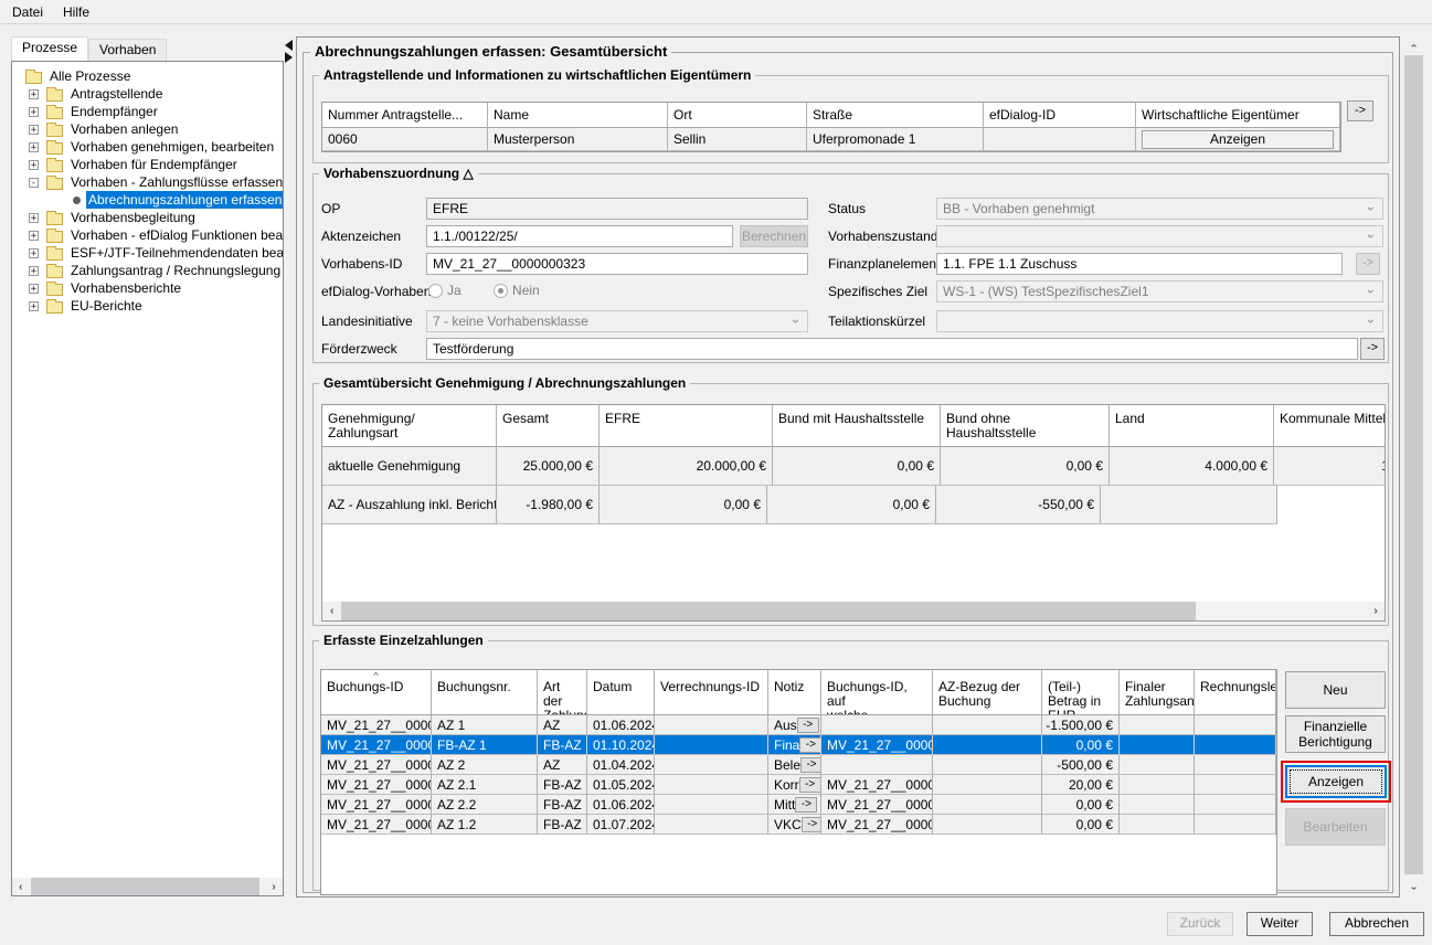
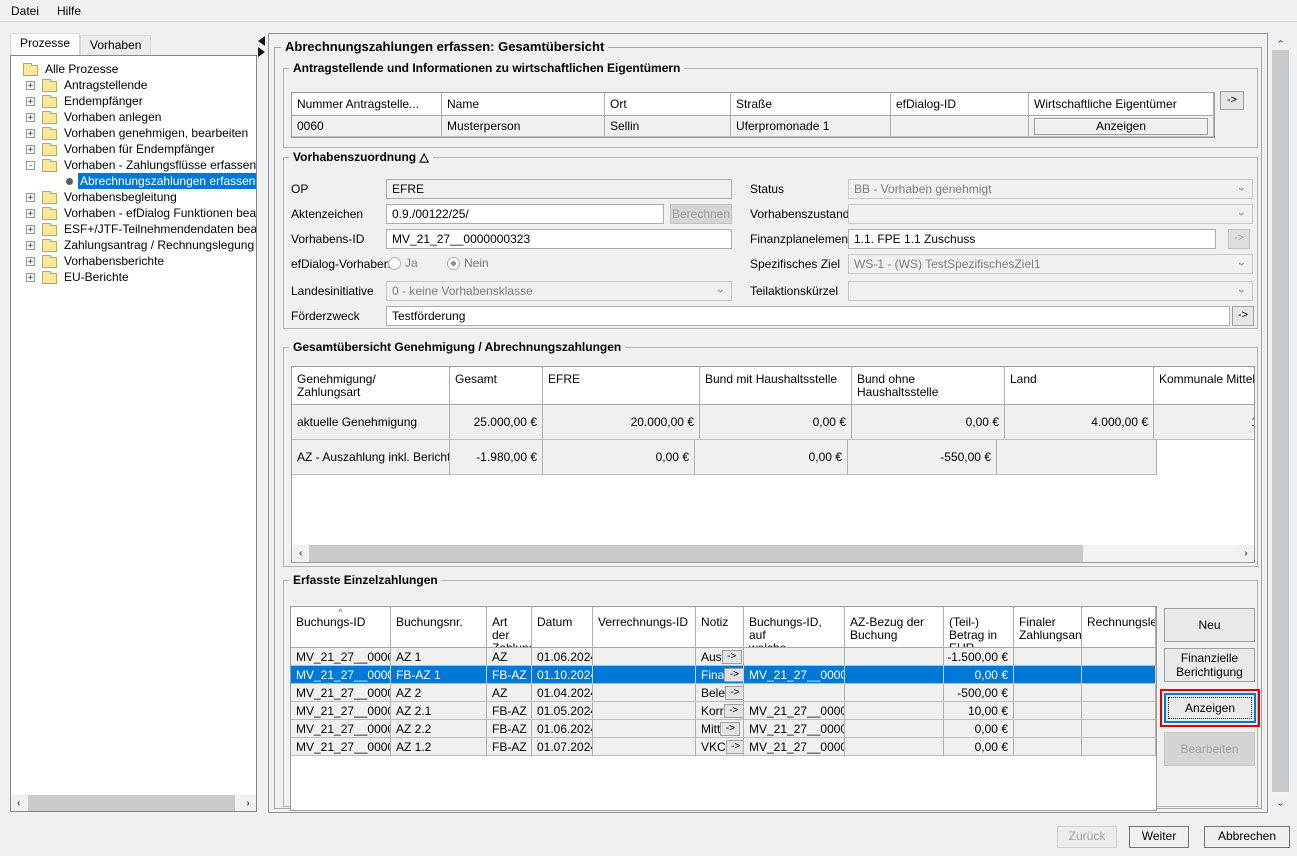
  Datei
  Hilfe
  Prozesse
  Vorhaben
  Alle Prozesse
  +
  Antragstellende
  +
  Endempfänger
  +
  Vorhaben anlegen
  +
  Vorhaben genehmigen, bearbeiten
  +
  Vorhaben für Endempfänger
  -
  Vorhaben - Zahlungsflüsse erfassen
  Abrechnungszahlungen erfassen
  +
  Vorhabensbegleitung
  +
  Vorhaben - efDialog Funktionen bea
  +
  ESF+/JTF-Teilnehmendendaten bea
  +
  Zahlungsantrag / Rechnungslegung
  +
  Vorhabensberichte
  +
  EU-Berichte
  ›
  Abrechnungszahlungen erfassen: Gesamtübersicht
  Antragstellende und Informationen zu wirtschaftlichen Eigentümern
  Nummer Antragstelle...
  Name
  Ort
  Straße
  efDialog-ID
  Wirtschaftliche Eigentümer
  0060
  Musterperson
  Sellin
  Uferpromonade 1
  Anzeigen
  ->
  Vorhabenszuordnung △
  OP
  EFRE
  Aktenzeichen
- 1.1./00122/25/
+ 0.9./00122/25/
  Berechnen
  Vorhabens-ID
  MV_21_27__0000000323
  efDialog-Vorhabe
  Ja Nein
  Landesinitiative
- 7 - keine Vorhabensklasse
+ 0 - keine Vorhabensklasse
  Förderzweck
  Testförderung
  ->
  Status
  BB - Vorhaben genehmigt
  Vorhabenszustand
  Finanzplanelemen
  1.1. FPE 1.1 Zuschuss
  ->
  Spezifisches Ziel
  WS-1 - (WS) TestSpezifischesZiel1
  Teilaktionskürzel
  Gesamtübersicht Genehmigung / Abrechnungszahlungen
  Genehmigung/
  Zahlungsart
  Gesamt
  EFRE
  Bund mit Haushaltsstelle
  Bund ohne Haushaltsstelle
  Land
  Kommunale Mittel
  aktuelle Genehmigung
  25.000,00 €
  20.000,00 €
  0,00 €
  0,00 €
  4.000,00 €
  AZ - Auszahlung inkl. Bericht
  -1.980,00 €
  0,00 €
  0,00 €
  -550,00 €
  ›
  Erfasste Einzelzahlungen
  Buchungs-ID
  ^
  Buchungsnr.
  Art der
  Datum
  Verrechnungs-ID
  Notiz
  Buchungs-ID, auf
  AZ-Bezug der
  Buchung
  (Teil-)
  Betrag in
  Finaler
  Zahlungsan
  Rechnungsle
  MV_21_27__000
  AZ 1
  AZ
  01.06.202
  Aus
  ->
  -1.500,00 €
  MV_21_27__000
  FB-AZ 1
  FB-AZ
  01.10.202
  Fina
  ->
  MV_21_27__0000
  0,00 €
  MV_21_27__000
  AZ 2
  AZ
  01.04.202
  Bele
  ->
  -500,00 €
  MV_21_27__000
  AZ 2.1
  FB-AZ
  01.05.202
  Korr
  ->
  MV_21_27__0000
- 20,00 €
+ 10,00 €
  MV_21_27__000
  AZ 2.2
  FB-AZ
  01.06.202
  Mitt
  ->
  MV_21_27__0000
  0,00 €
  MV_21_27__000
  AZ 1.2
  FB-AZ
  01.07.202
  VKC
  ->
  MV_21_27__0000
  0,00 €
  Neu
  Finanzielle Berichtigung
  Anzeigen
  Bearbeiten
  Zurück
  Weiter
  Abbrechen
